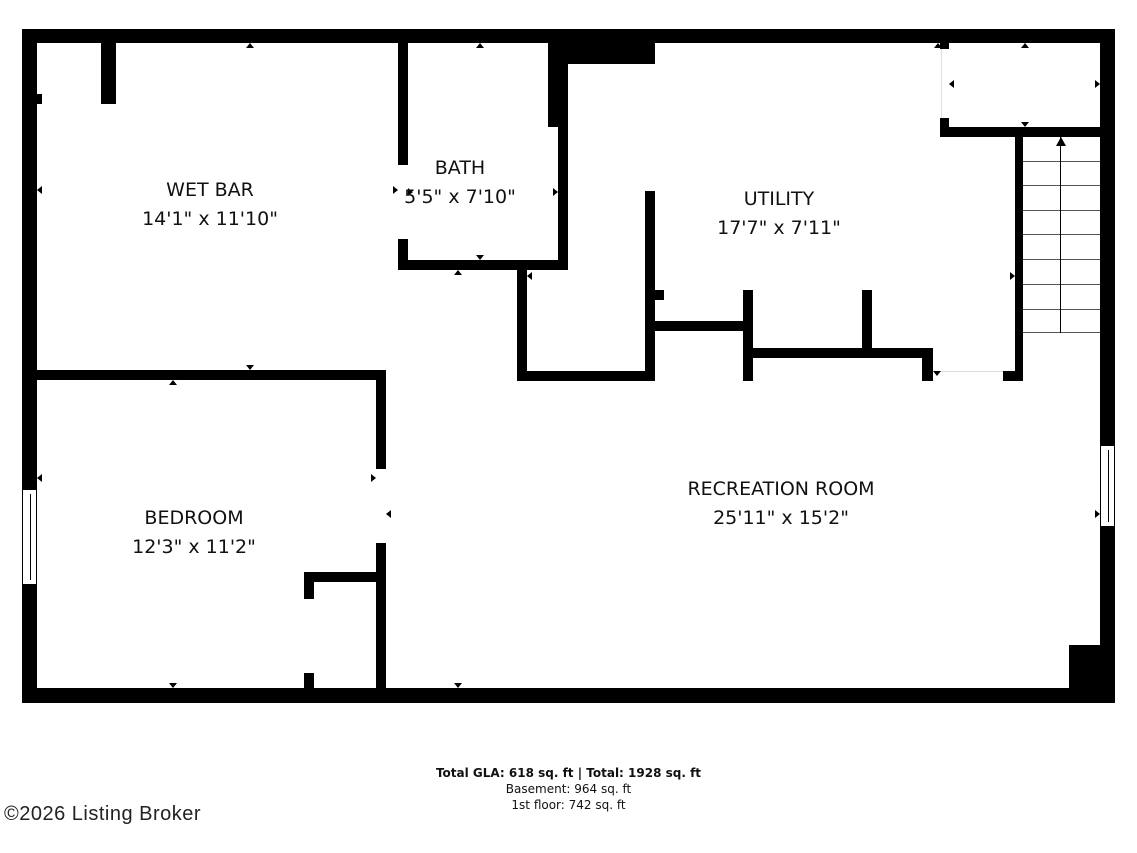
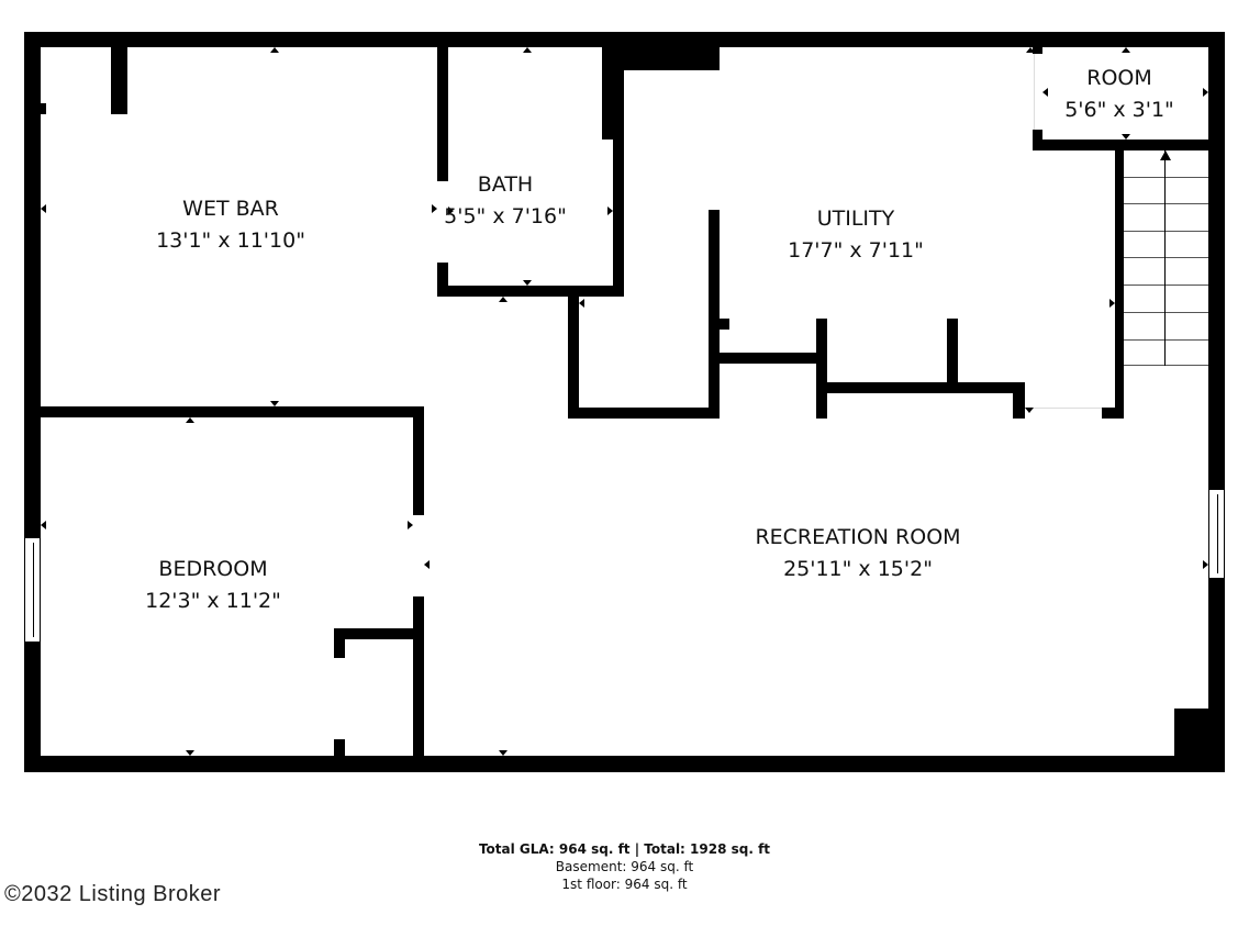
  WET BAR
- 14'1" x 11'10"
+ 13'1" x 11'10"
  BATH
- 5'5" x 7'10"
+ 5'5" x 7'16"
  UTILITY
  17'7" x 7'11"
+ ROOM
+ 5'6" x 3'1"
  BEDROOM
  12'3" x 11'2"
  RECREATION ROOM
  25'11" x 15'2"
- Total GLA: 618 sq. ft | Total: 1928 sq. ft
+ Total GLA: 964 sq. ft | Total: 1928 sq. ft
  Basement: 964 sq. ft
- 1st floor: 742 sq. ft
+ 1st floor: 964 sq. ft
- ©2026 Listing Broker
+ ©2032 Listing Broker
